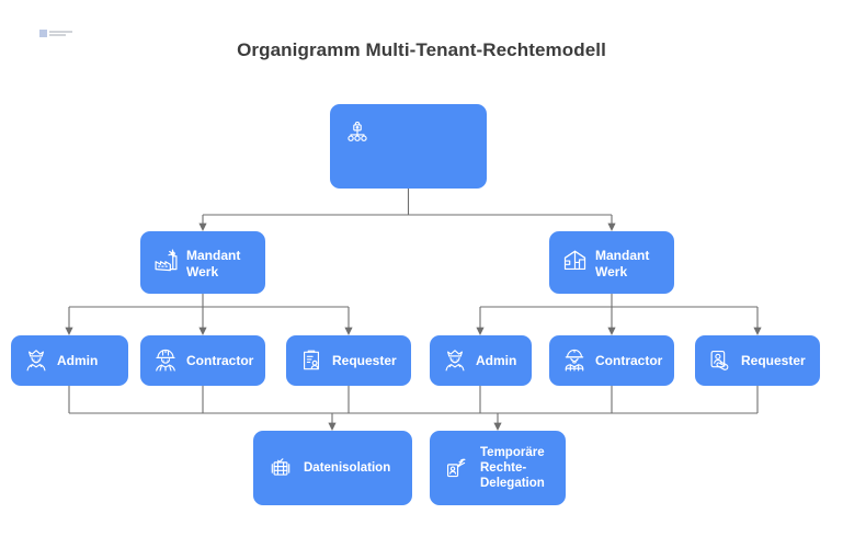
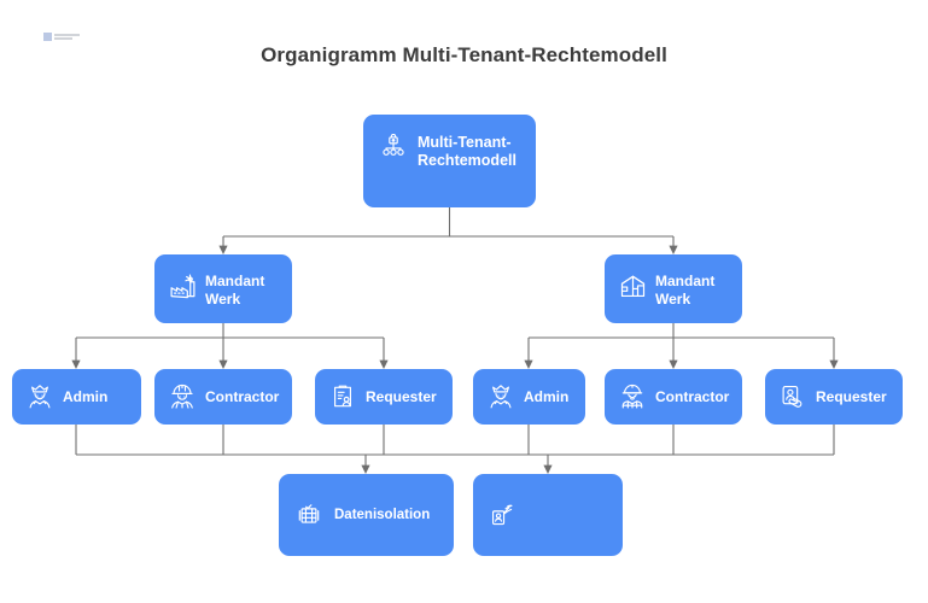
  Organigramm Multi-Tenant-Rechtemodell
+ Multi-Tenant-
+ Rechtemodell
  Mandant Werk
  Mandant Werk
  Admin
  Contractor
  Requester
  Admin
  Contractor
  Requester
  Datenisolation
- Temporäre
- Rechte-
- Delegation
